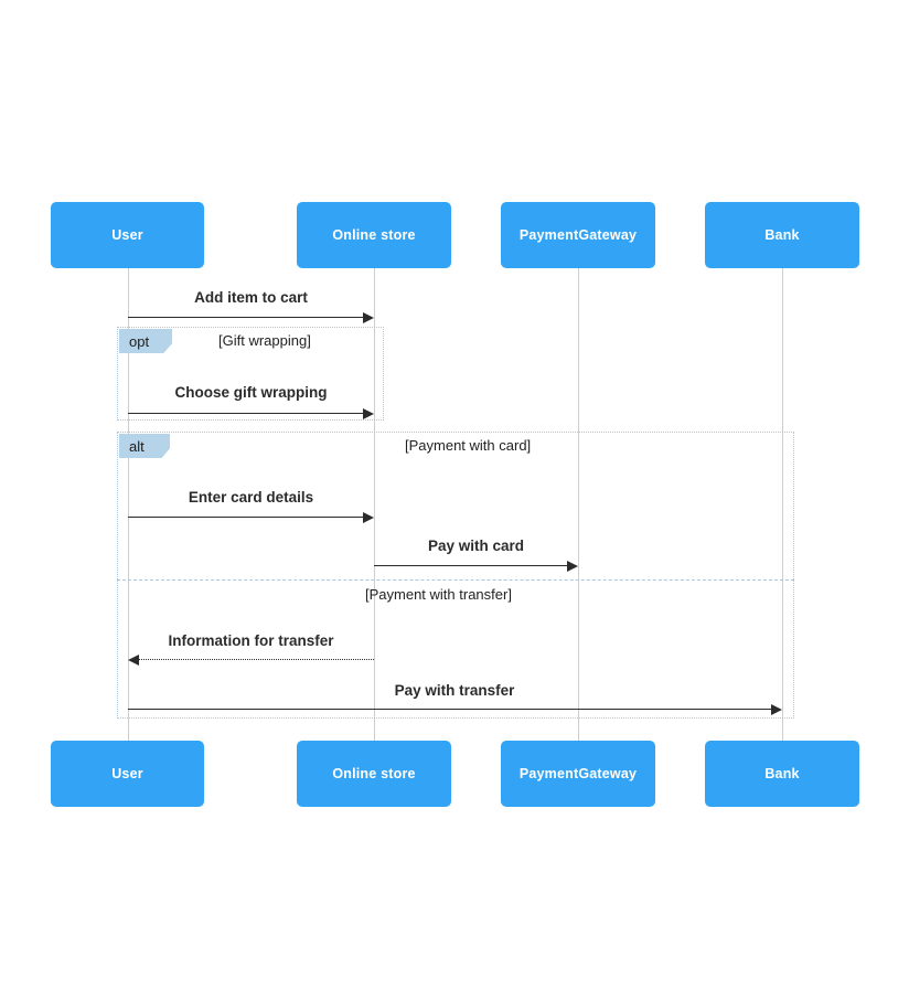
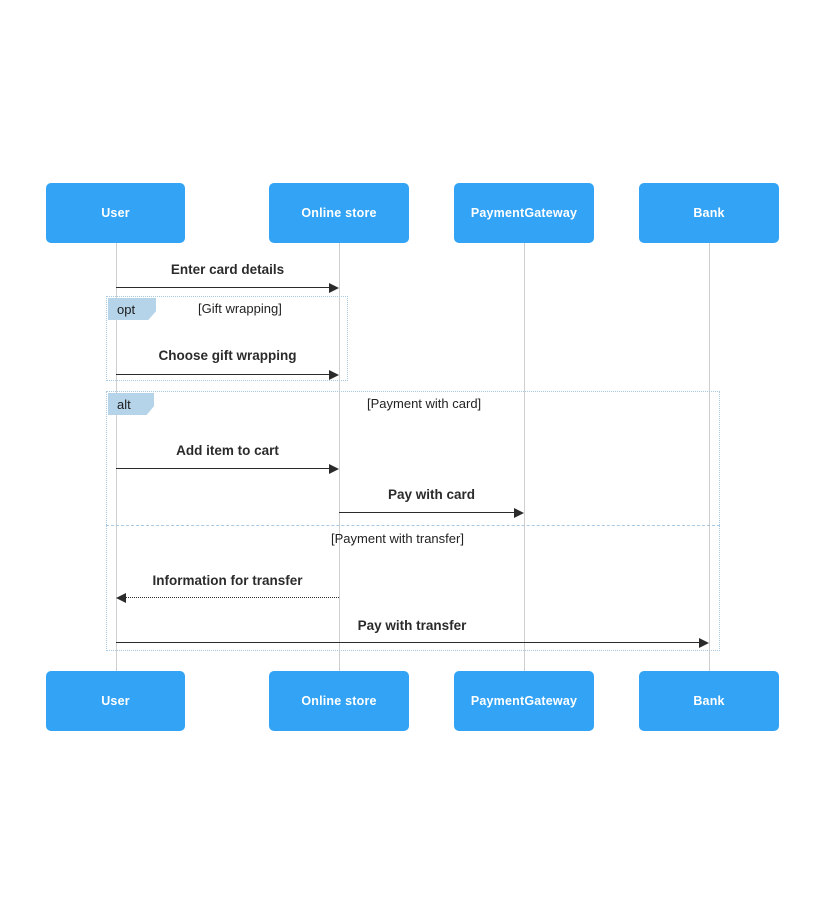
  opt
  [Gift wrapping]
  alt
  [Payment with card]
  [Payment with transfer]
- Add item to cart
+ Enter card details
  Choose gift wrapping
- Enter card details
+ Add item to cart
  Pay with card
  Information for transfer
  Pay with transfer
  User
  Online store
  PaymentGateway
  Bank
  User
  Online store
  PaymentGateway
  Bank
